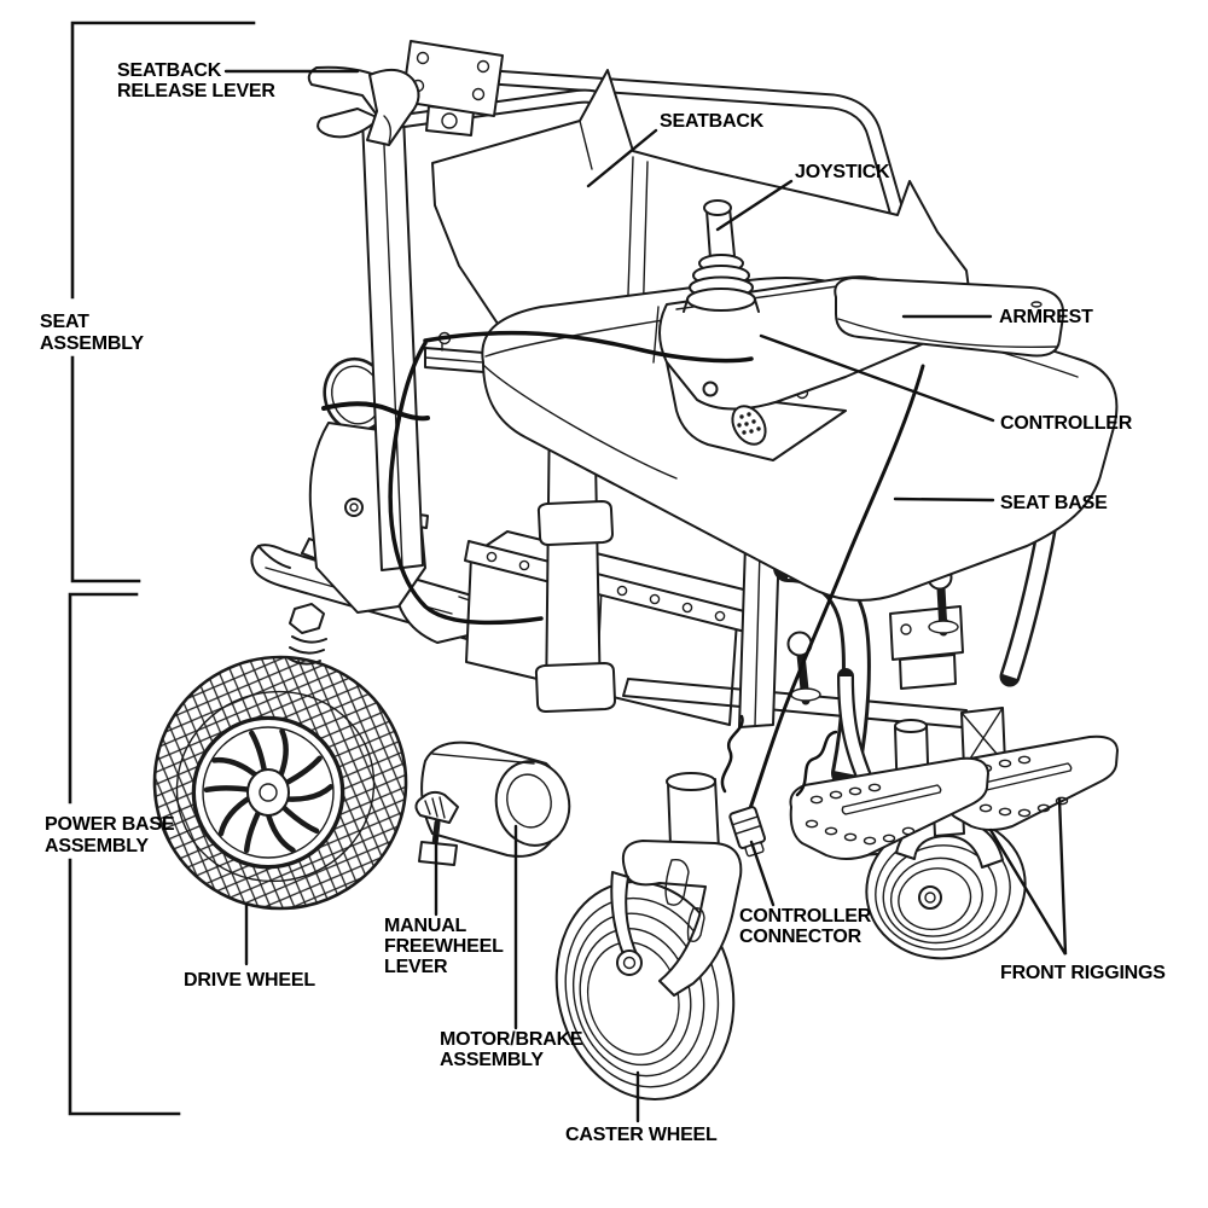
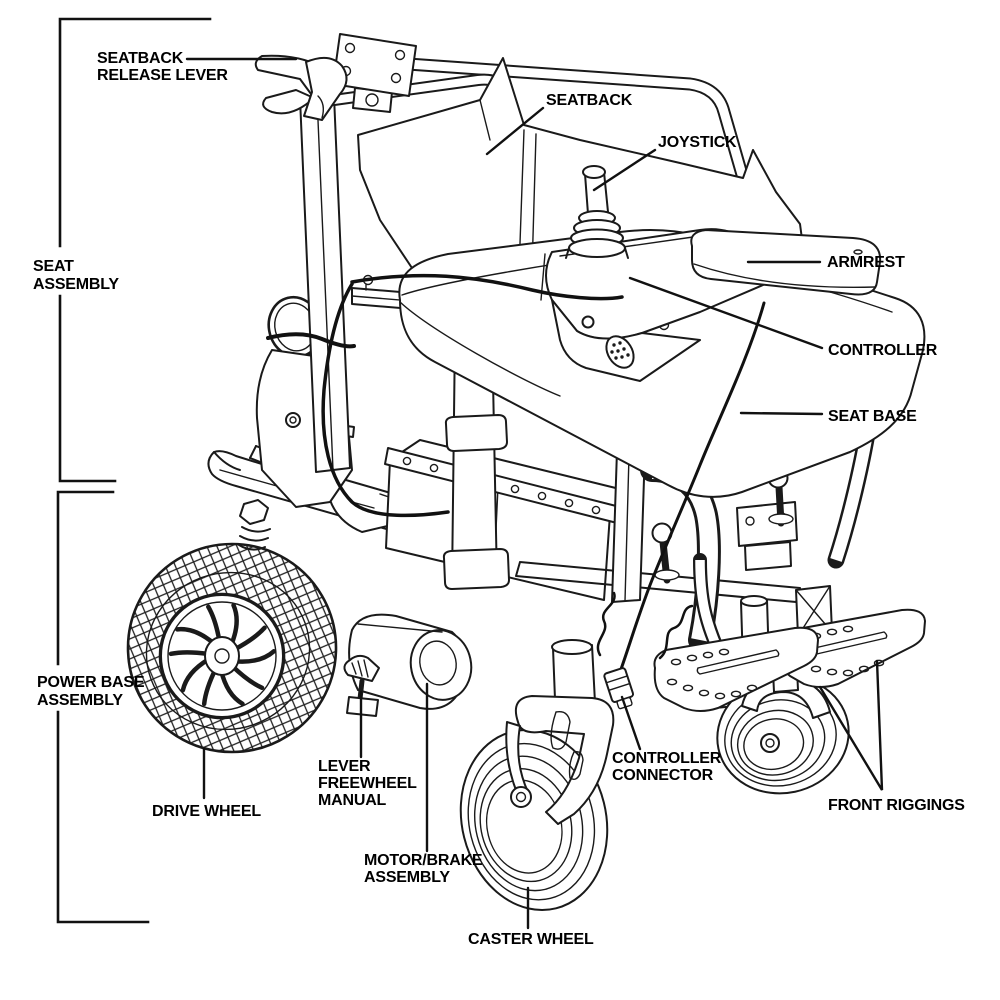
  SEATBACK
  RELEASE LEVER
  SEATBACK
  JOYSTICK
  ARMREST
  CONTROLLER
  SEAT BASE
  SEAT
  ASSEMBLY
  POWER BASE
  ASSEMBLY
  DRIVE WHEEL
- MANUAL
+ LEVER
  FREEWHEEL
- LEVER
+ MANUAL
  MOTOR/BRAKE
  ASSEMBLY
  CASTER WHEEL
  CONTROLLER
  CONNECTOR
  FRONT RIGGINGS
